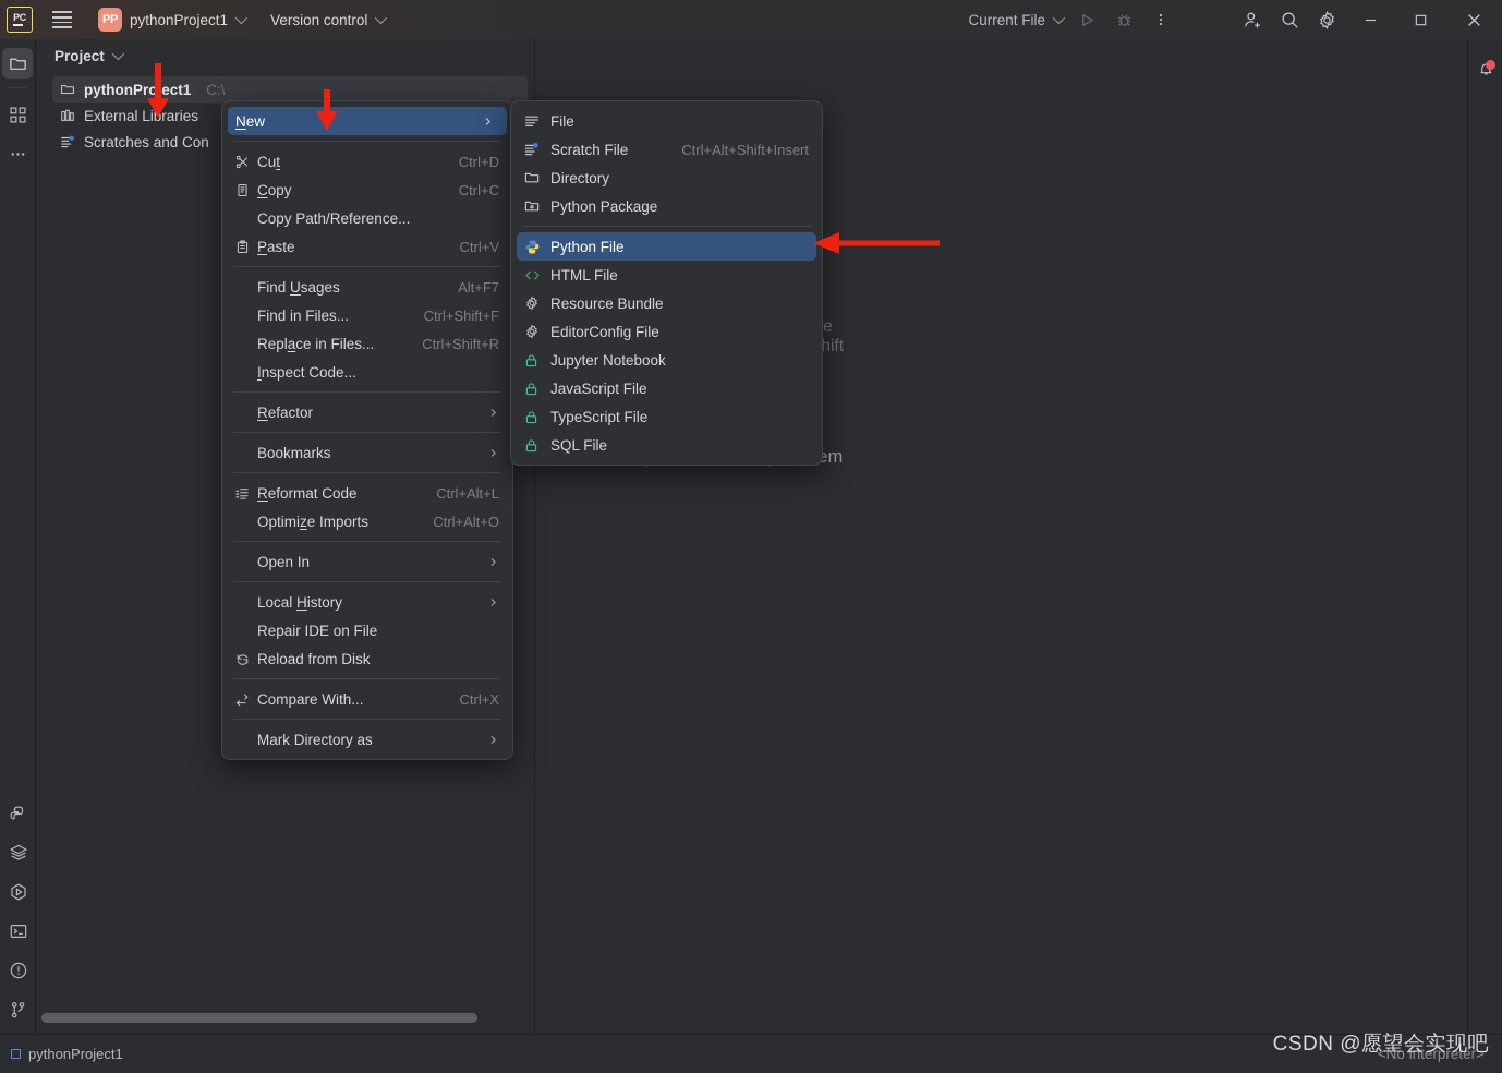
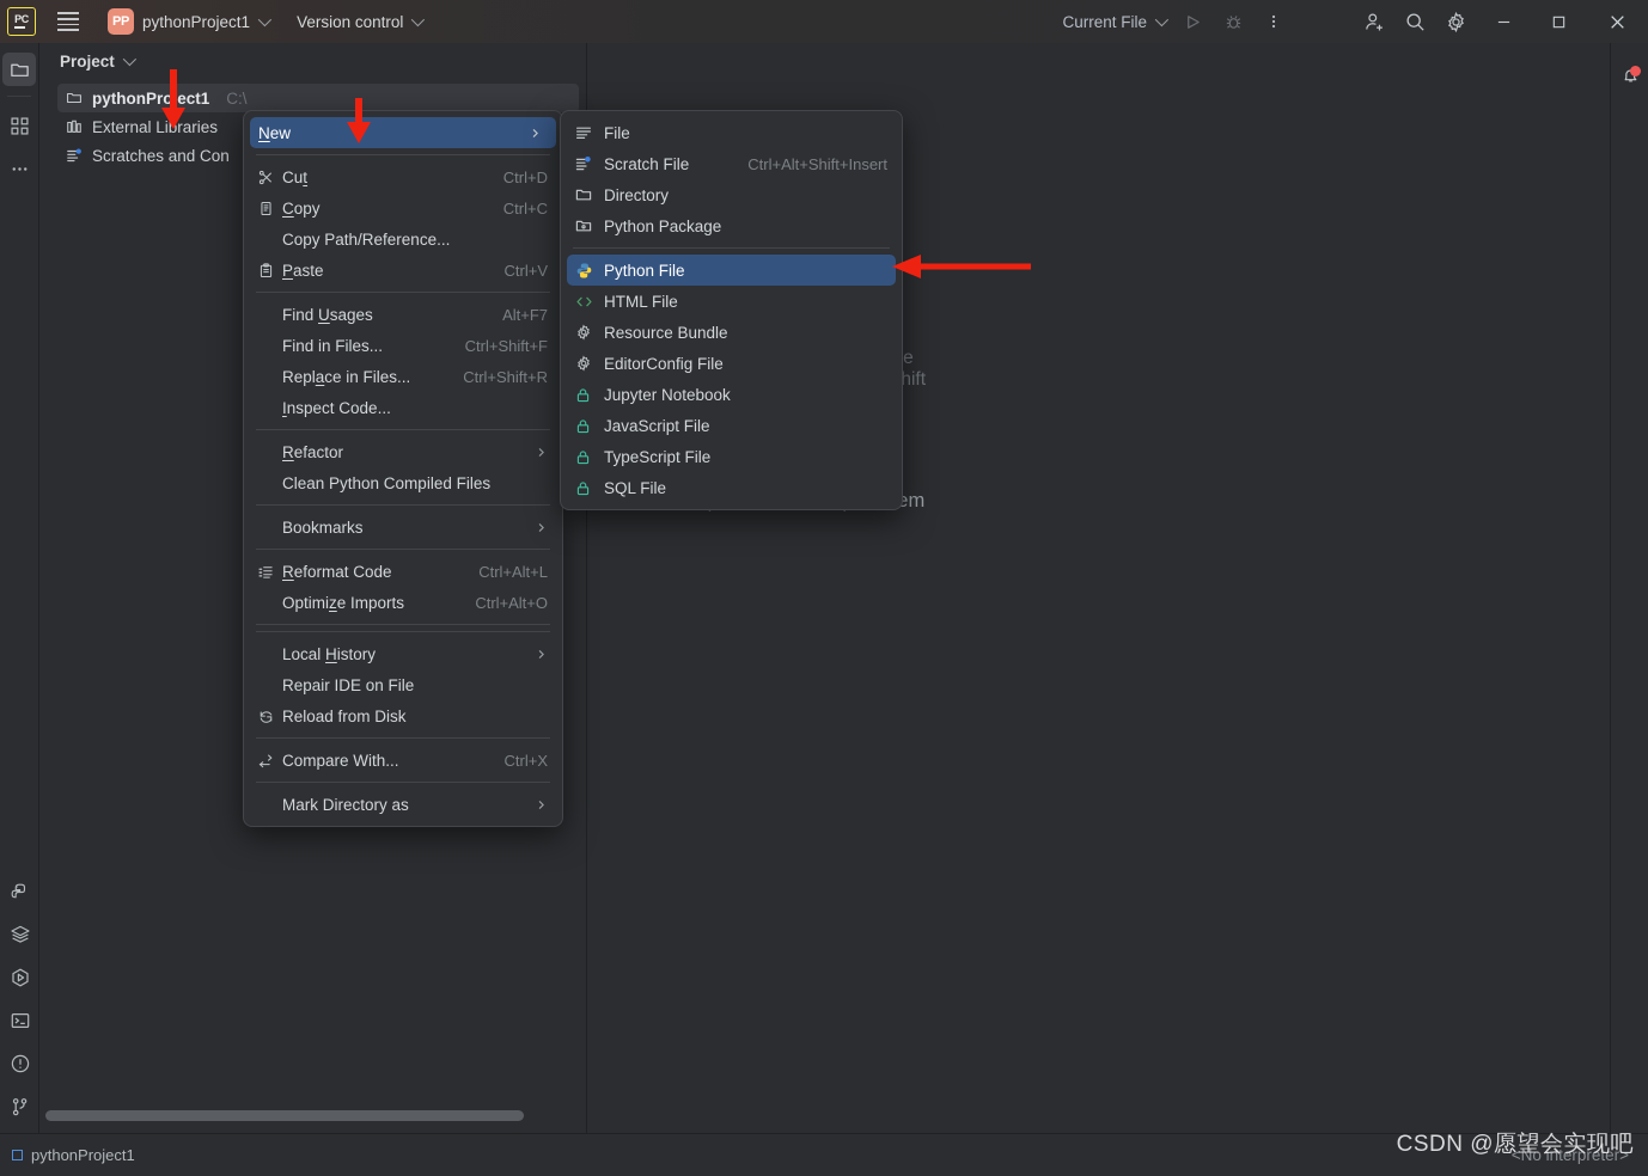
  PC
  PP
  pythonProject1
  Version control
  Current File
  Project
  pythonProect1
  C:\
  External Liraries
  Scratches and Con
  pythonProject1
  <No interpreter>
  CSDN @愿望会实现吧
  New
  Cut
  Ctrl+D
  Copy
  Ctrl+C
  Copy Path/Reference...
  Paste
  Ctrl+V
  Find Usages
  Alt+F7
  Find in Files...
  Ctrl+Shift+F
  Replace in Files...
  Ctrl+Shift+R
  Inspect Code...
  Refactor
+ Clean Python Compiled Files
  Bookmarks
  Reformat Code
  Ctrl+Alt+L
  Optimize Imports
  Ctrl+Alt+O
- Open In
  Local History
  Repair IDE on File
  Reload from Disk
  Compare With...
  Ctrl+X
  Mark Directory as
  File
  Scratch File
  Ctrl+Alt+Shift+Insert
  Directory
  Python Package
  Python File
  HTML File
  Resource Bundle
  EditorConfig File
  Jupyter Notebook
  JavaScript File
  TypeScript File
  SQL File
